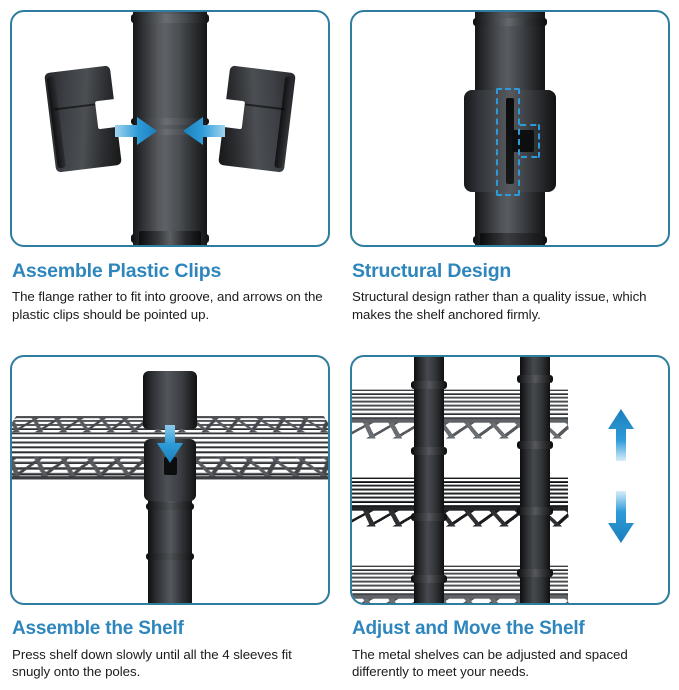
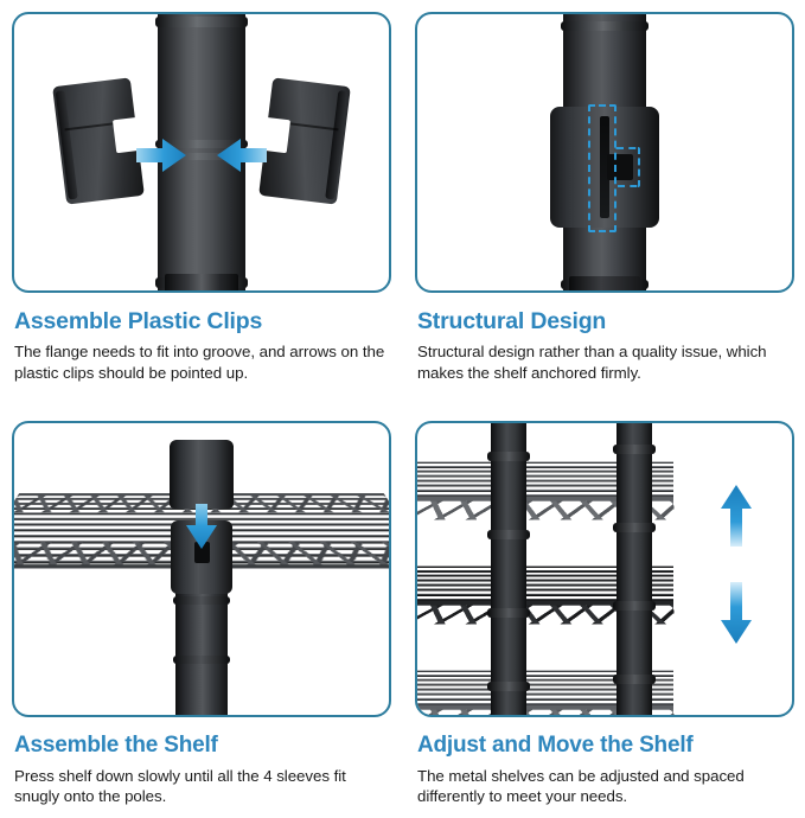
  Assemble Plastic Clips
- The flange rather to fit into groove, and arrows on the plastic clips should be pointed up.
+ The flange needs to fit into groove, and arrows on the plastic clips should be pointed up.
  Structural Design
  Structural design rather than a quality issue, which makes the shelf anchored firmly.
  Assemble the Shelf
  Press shelf down slowly until all the 4 sleeves fit snugly onto the poles.
  Adjust and Move the Shelf
  The metal shelves can be adjusted and spaced differently to meet your needs.
